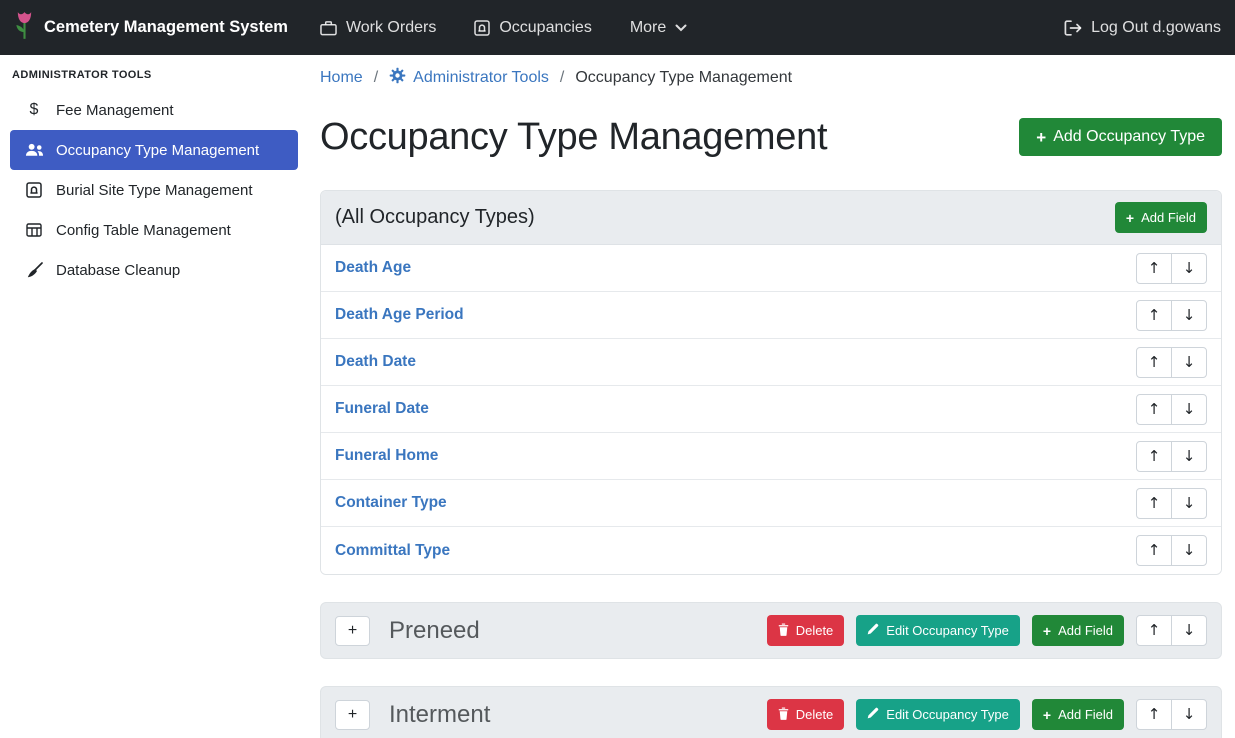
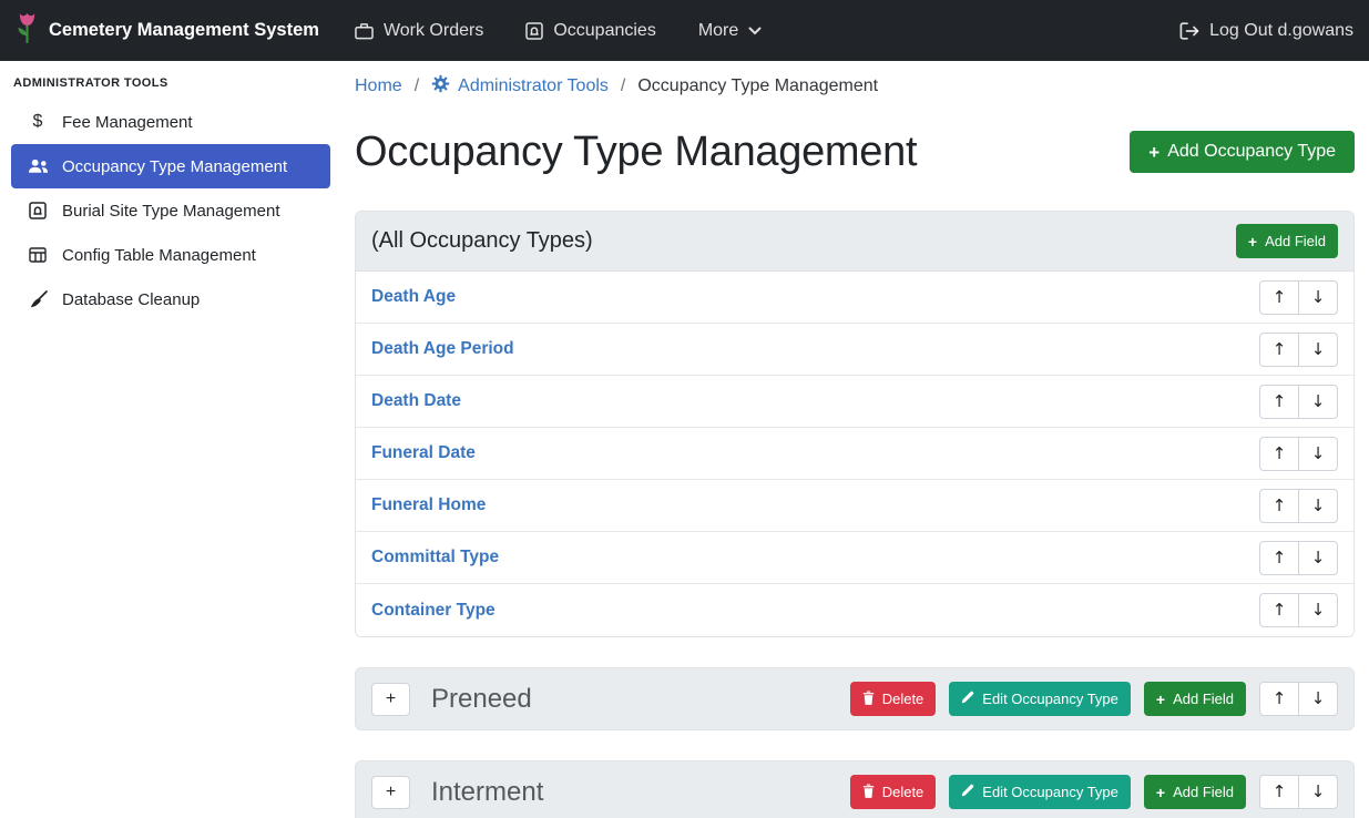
  Cemetery Management System
  Work Orders
  Occupancies
  More
  Log Out d.gowans
  ADMINISTRATOR TOOLS
  $
  Fee Management
  Occupancy Type Management
  Burial Site Type Management
  Config Table Management
  Database Cleanup
  Home
  /
  Administrator Tools
  /
  Occupancy Type Management
  Occupancy Type Management
  +
  Add Occupancy Type
  (All Occupancy Types)
  +
  Add Field
  Death Age
  ↑
  ↓
  Death Age Period
  ↑
  ↓
  Death Date
  ↑
  ↓
  Funeral Date
  ↑
  ↓
  Funeral Home
  ↑
  ↓
- Container Type
+ Committal Type
  ↑
  ↓
- Committal Type
+ Container Type
  ↑
  ↓
  +
  Preneed
  Delete
  Edit Occupancy Type
  +
  Add Field
  ↑
  ↓
  +
  Interment
  Delete
  Edit Occupancy Type
  +
  Add Field
  ↑
  ↓
